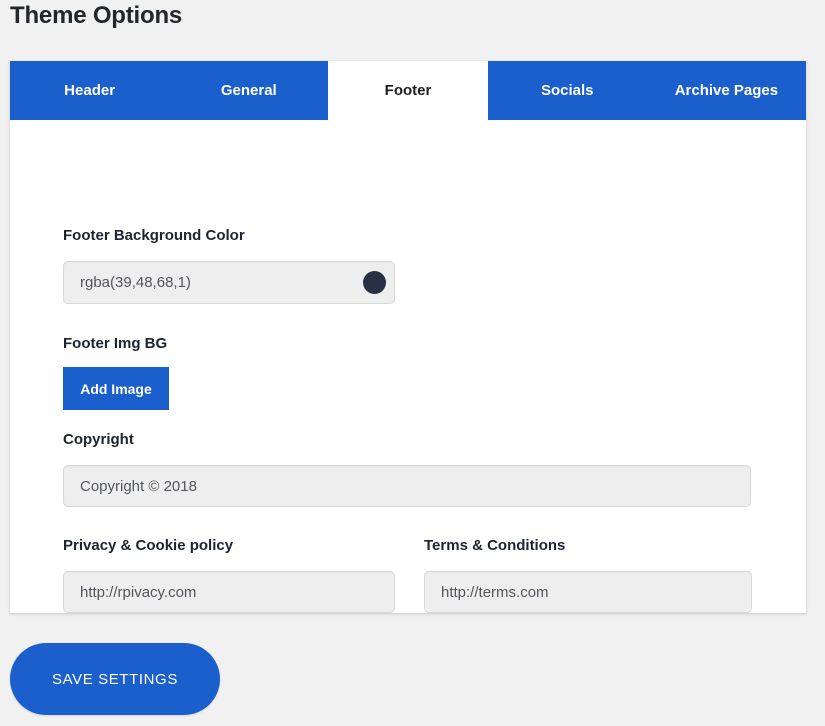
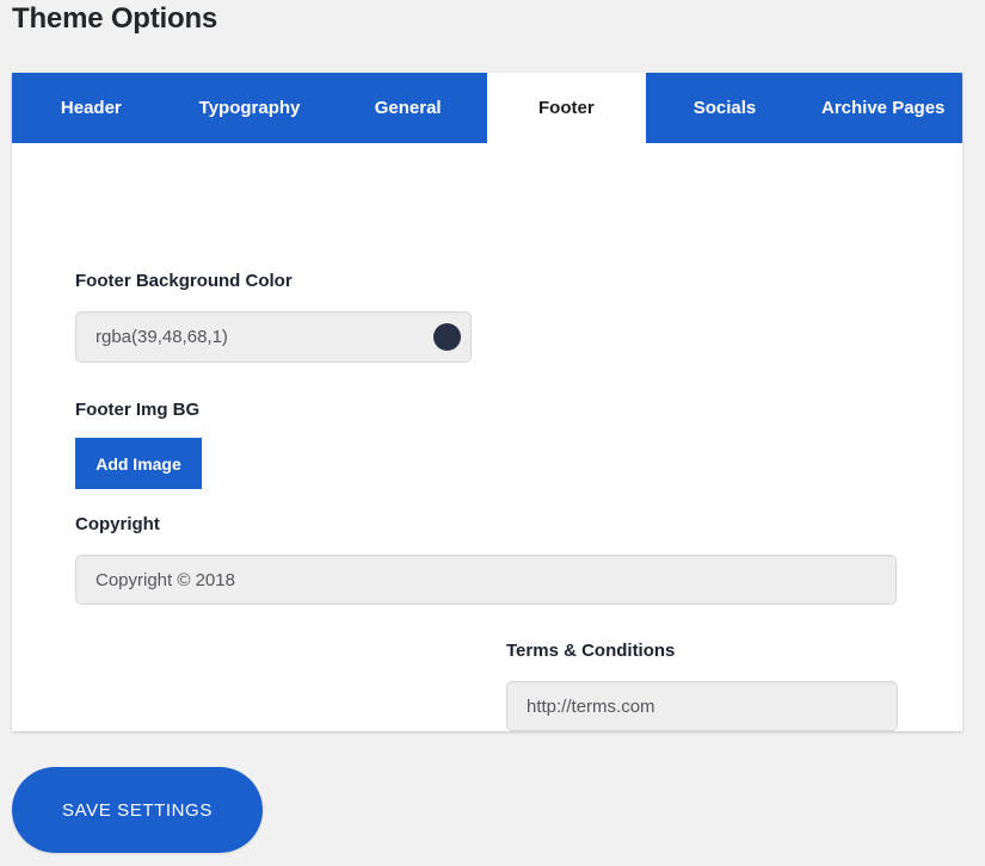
  Theme Options
  Header
+ Typography
  General
  Footer
  Socials
  Archive Pages
  Footer Background Color
  rgba(39,48,68,1)
  Footer Img BG
  Add Image
  Copyright
  Copyright © 2018
- Privacy & Cookie policy
- http://rpivacy.com
  Terms & Conditions
  http://terms.com
  SAVE SETTINGS
